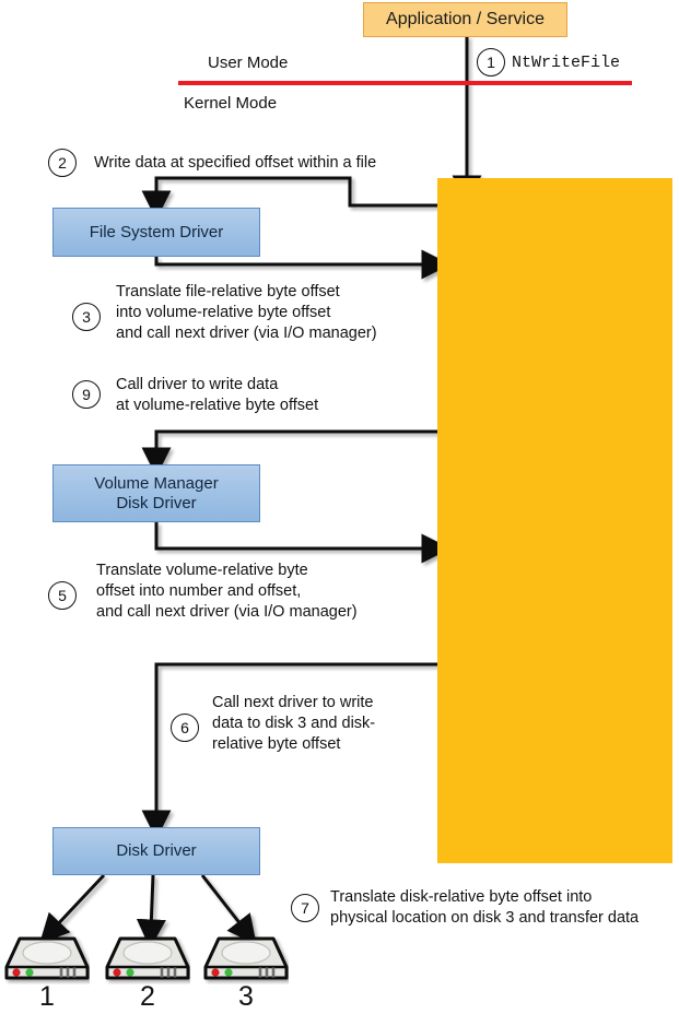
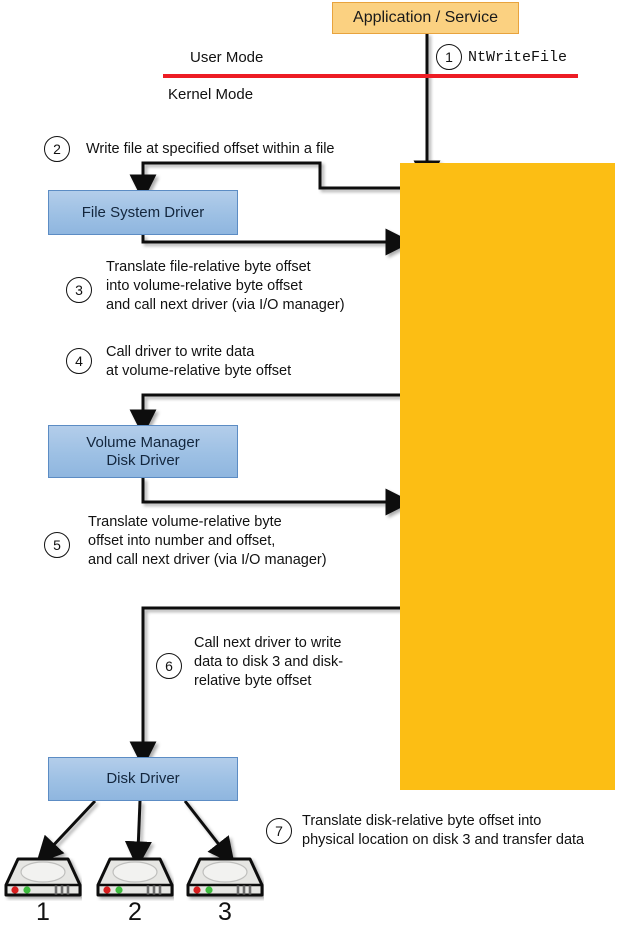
  Application / Service
  User Mode
  Kernel Mode
  File System Driver
  Volume Manager
  Disk Driver
  Disk Driver
  1
  NtWriteFile
  2
- Write data at specified offset within a file
+ Write file at specified offset within a file
  3
  Translate file-relative byte offset
  into volume-relative byte offset
  and call next driver (via I/O manager)
- 9
+ 4
  Call driver to write data
  at volume-relative byte offset
  5
  Translate volume-relative byte
  offset into number and offset,
  and call next driver (via I/O manager)
  6
  Call next driver to write
  data to disk 3 and disk-
  relative byte offset
  7
  Translate disk-relative byte offset into
  physical location on disk 3 and transfer data
  1
  2
  3
